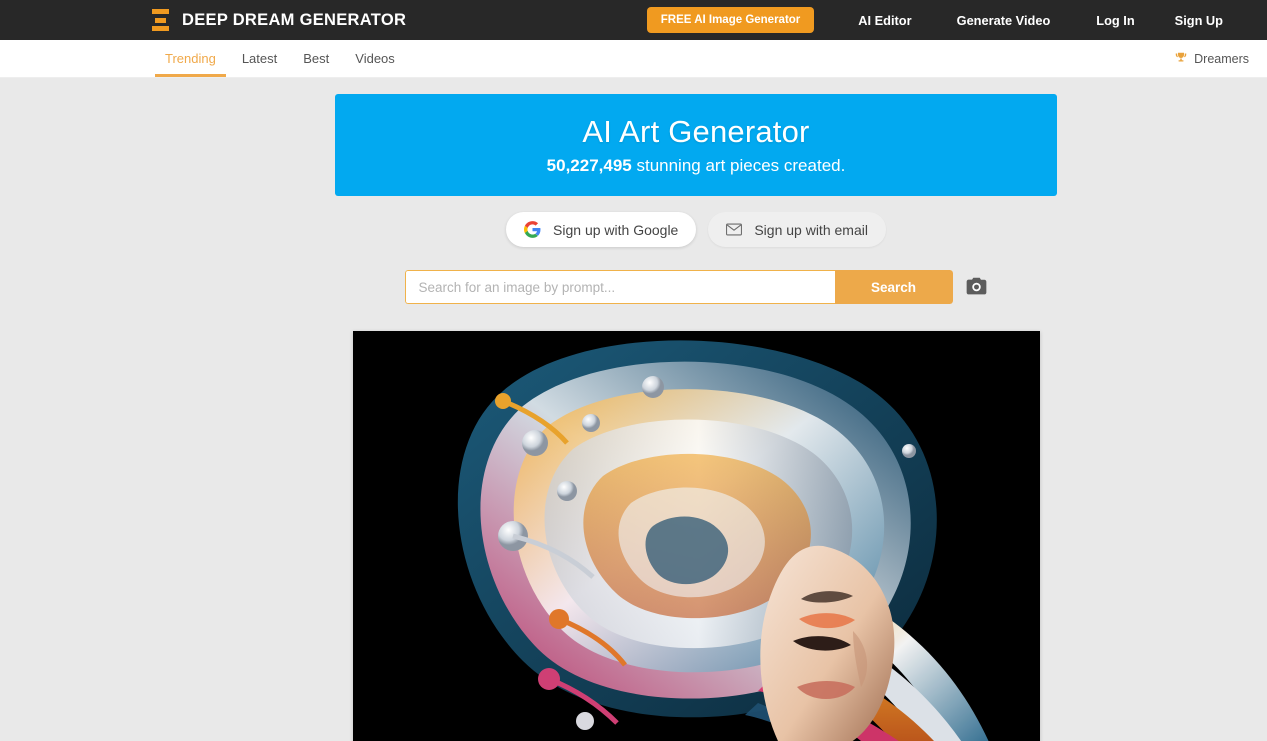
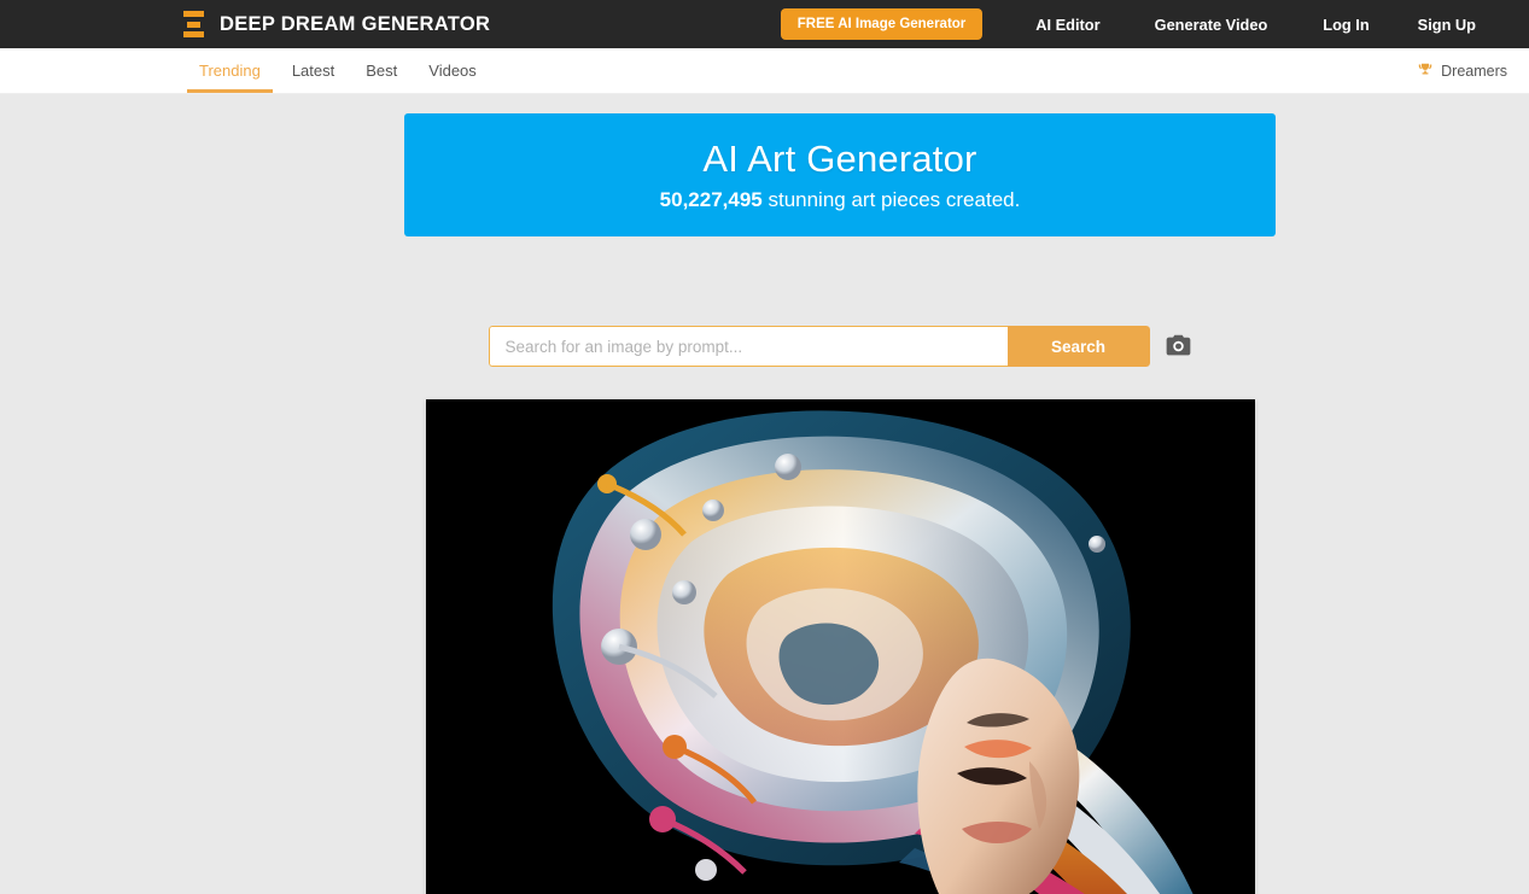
  DEEP DREAM GENERATOR
  FREE AI Image Generator
  AI Editor
  Generate Video
  Log In
  Sign Up
  Trending
  Latest
  Best
  Videos
  Dreamers
  AI Art Generator
  50,227,495 stunning art pieces created.
- Sign up with Google
- Sign up with email
  Search for an image by prompt...
  Search
